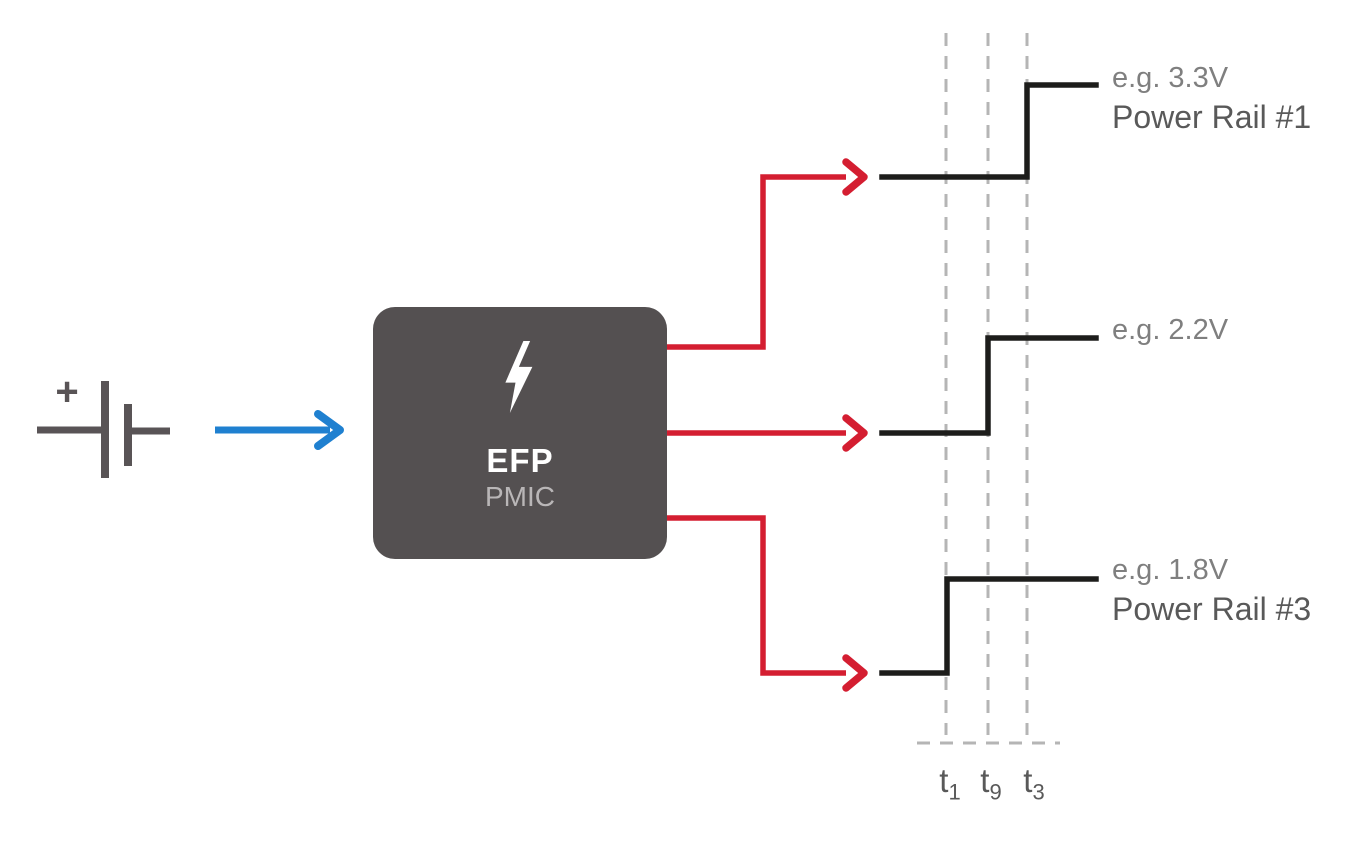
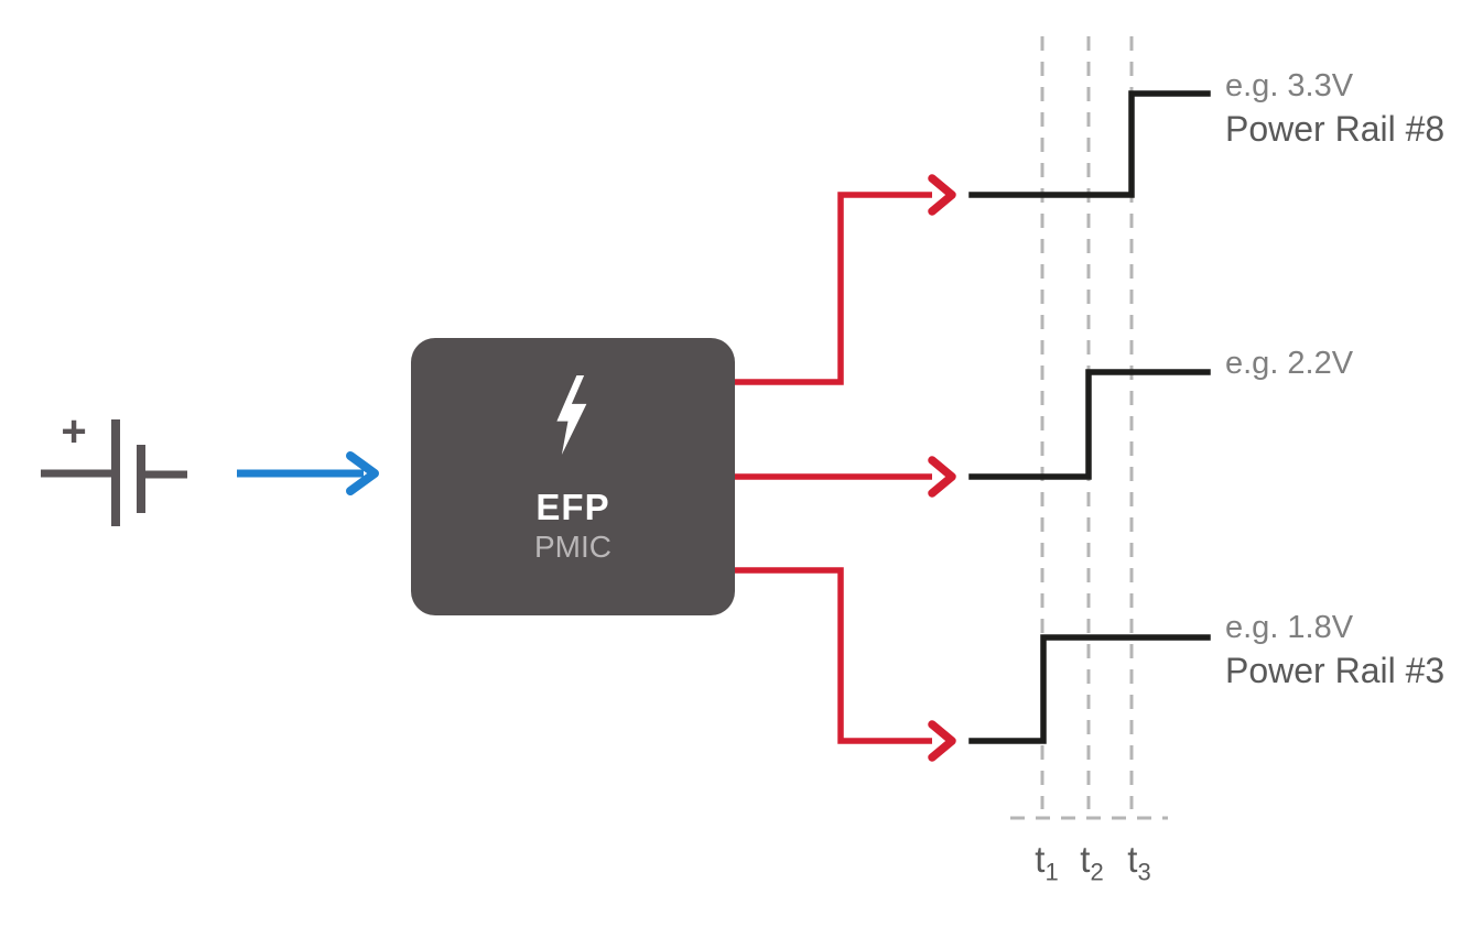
  +
  EFP
  PMIC
  e.g. 3.3V
- Power Rail #1
+ Power Rail #8
  e.g. 2.2V
  e.g. 1.8V
  Power Rail #3
  t1
- t9
+ t2
  t3
